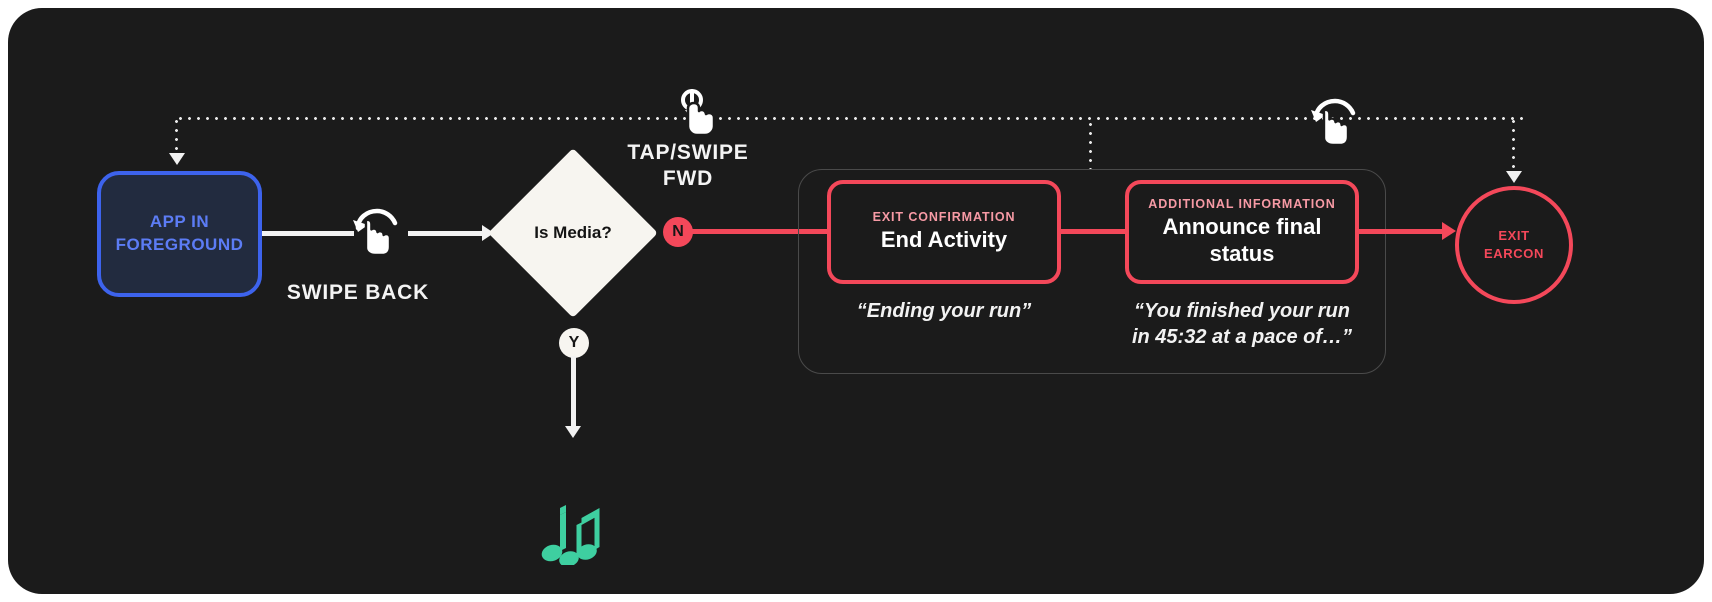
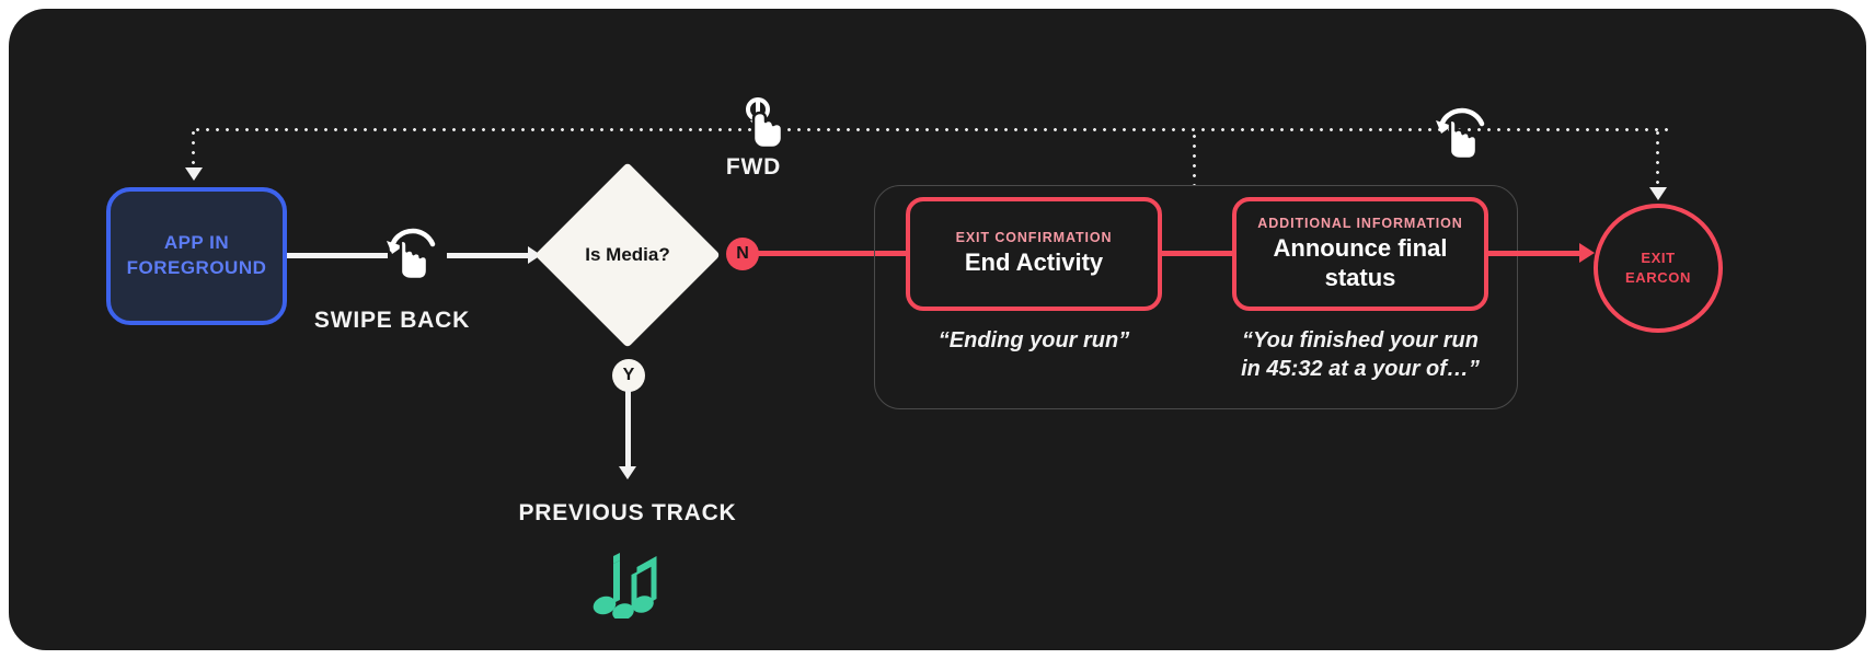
- TAP/SWIPE
  FWD
  APP IN
  FOREGROUND
  SWIPE BACK
  Is Media?
  N
  Y
+ PREVIOUS TRACK
  EXIT CONFIRMATION
  End Activity
  “Ending your run”
  ADDITIONAL INFORMATION
  Announce final
  status
  “You finished your run
- in 45:32 at a pace of…”
+ in 45:32 at a your of…”
  EXIT
  EARCON
